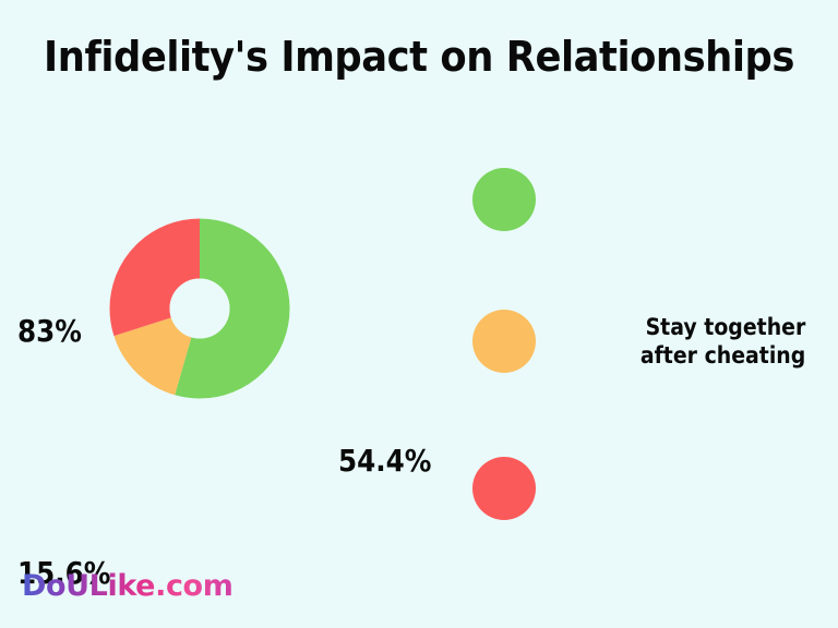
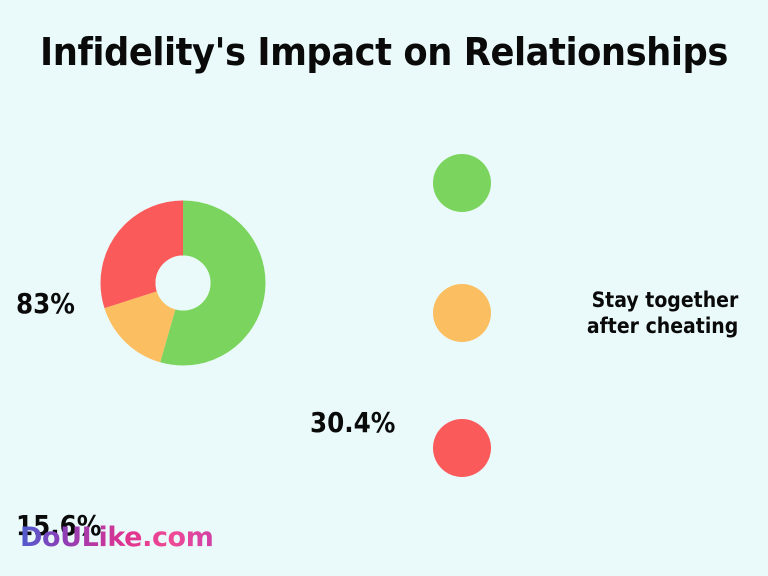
  Infidelity's Impact on Relationships
  83%
- 54.4%
+ 30.4%
  Stay together
  after cheating
  DoULike.com
